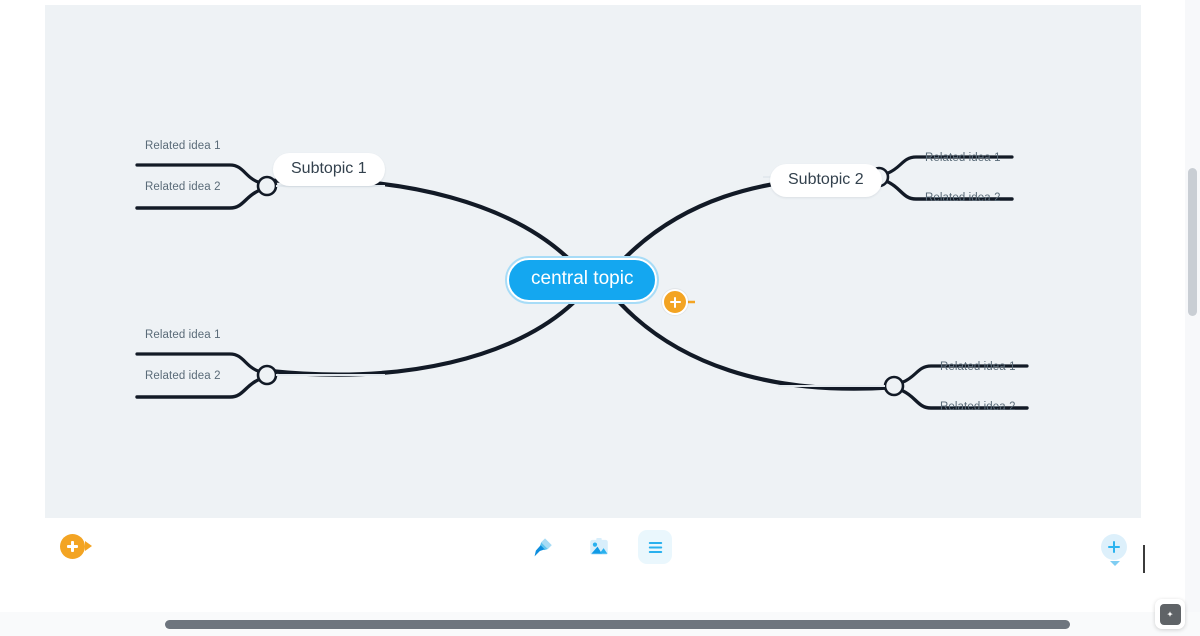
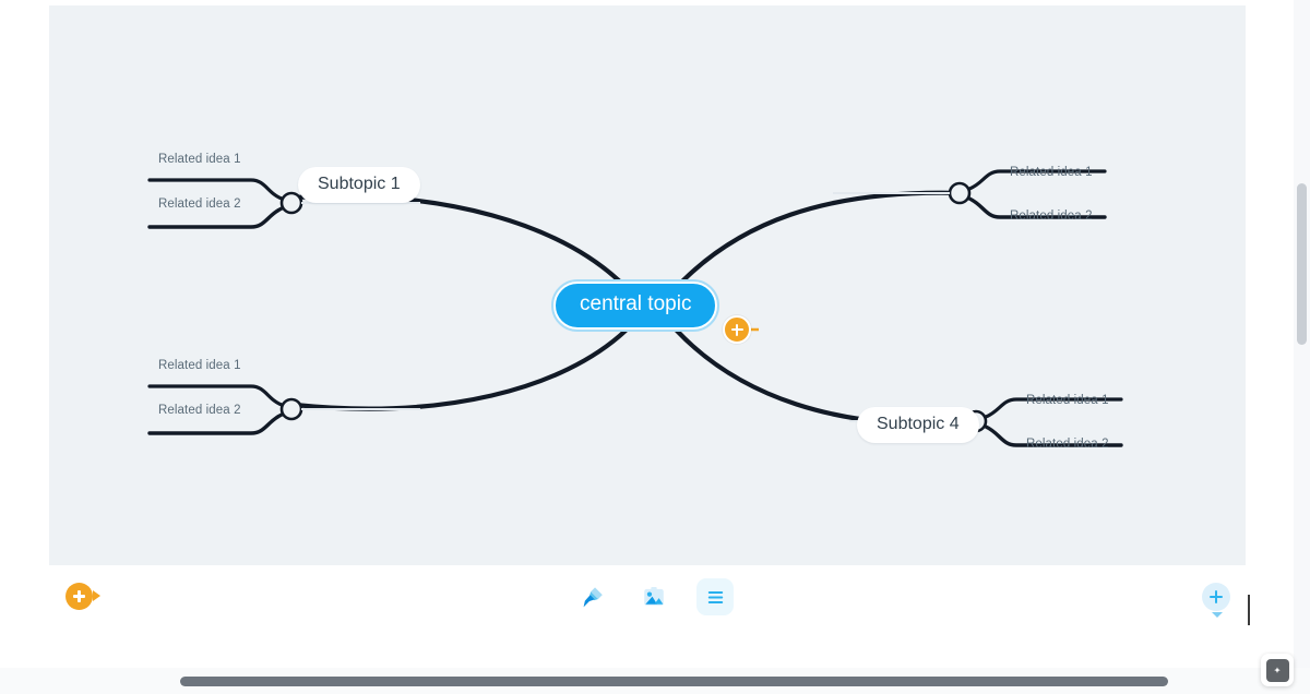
  central topic
  Subtopic 1
  Related idea 1
  Related idea 2
- Subtopic 2
  Related idea 1
  Related idea 2
  Related idea 1
  Related idea 2
+ Subtopic 4
  Related idea 1
  Related idea 2
